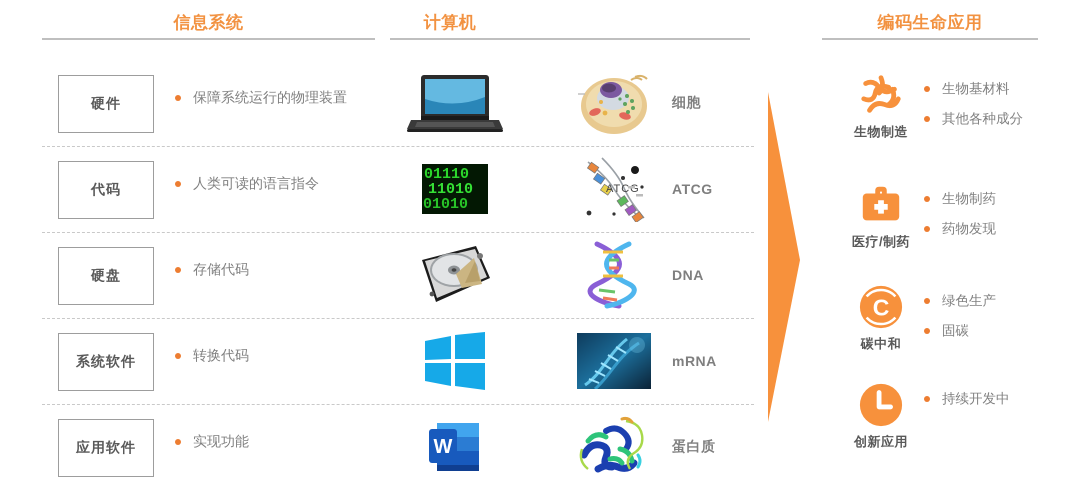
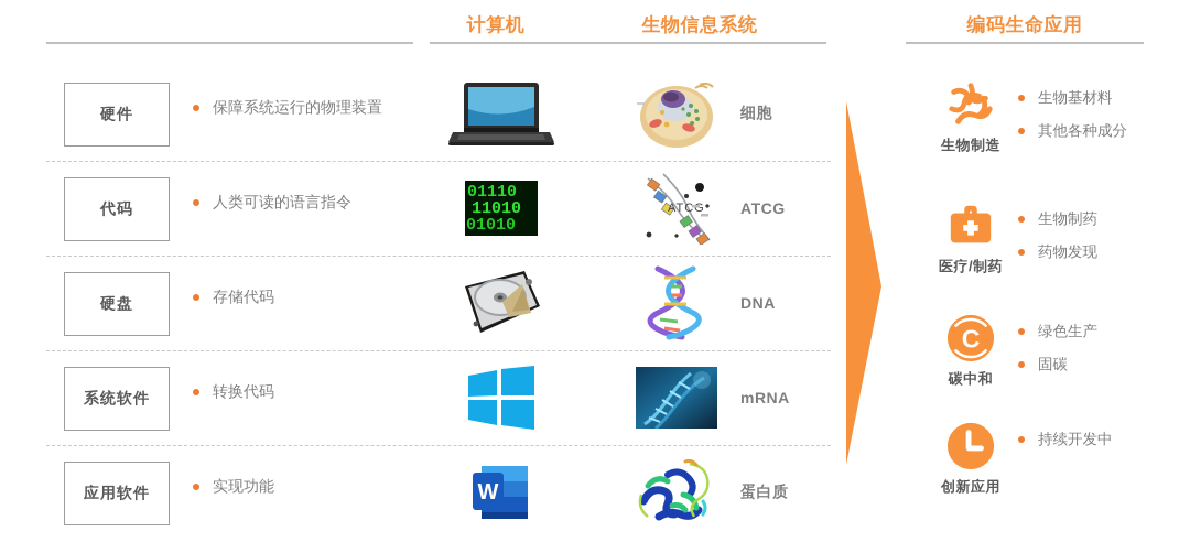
- 信息系统
  计算机
+ 生物信息系统
  编码生命应用
  硬件
  保障系统运行的物理装置
  细胞
  代码
  人类可读的语言指令
  01110
  11010
  01010
  ATCG
  ATCG
  硬盘
  存储代码
  DNA
  系统软件
  转换代码
  mRNA
  应用软件
  实现功能
  W
  蛋白质
  生物制造
  生物基材料
  其他各种成分
  医疗/制药
  生物制药
  药物发现
  C
  碳中和
  绿色生产
  固碳
  创新应用
  持续开发中
